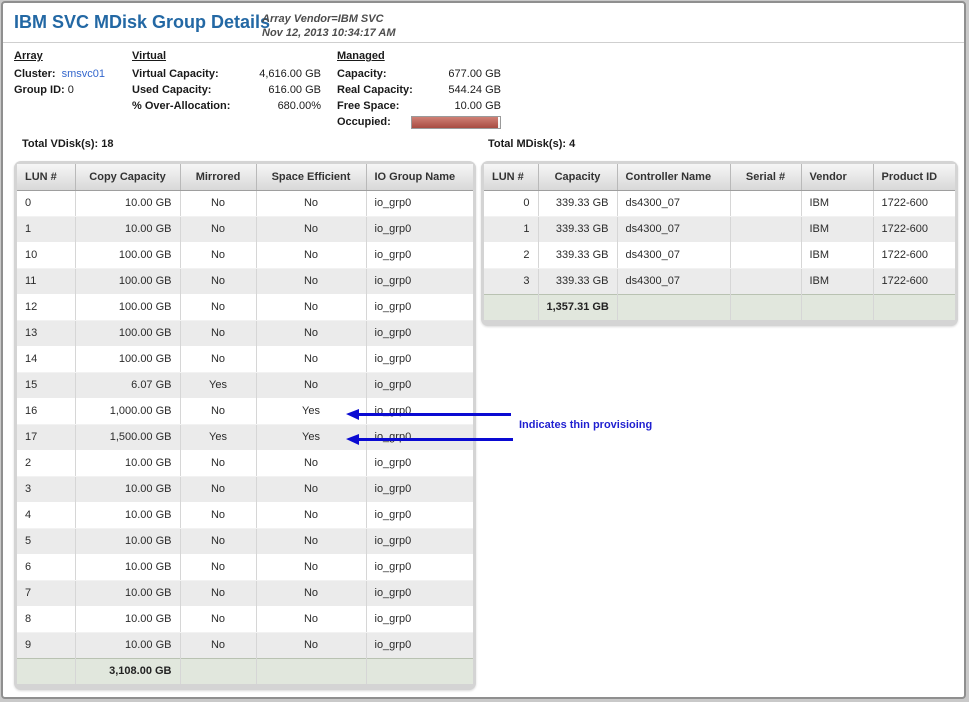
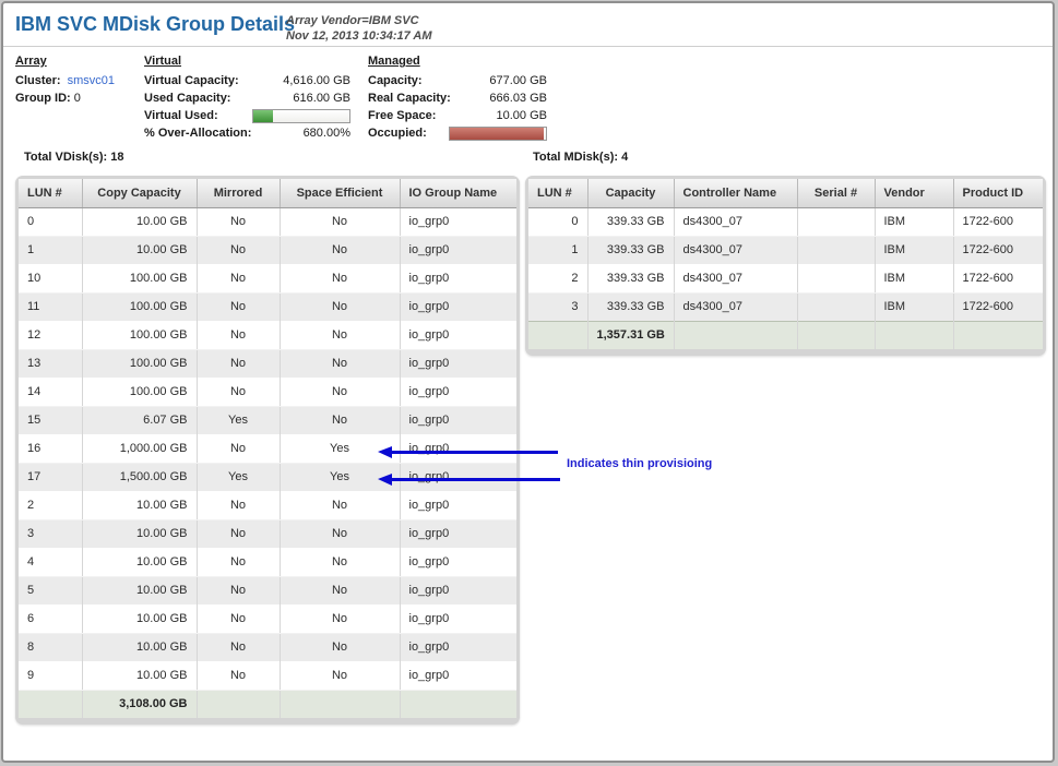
  IBM SVC MDisk Group Details
  Array Vendor=IBM SVC
  Nov 12, 2013 10:34:17 AM
  Array
  Cluster:
  smsvc01
  Group ID:
  0
  Virtual
  Virtual Capacity:
  4,616.00 GB
  Used Capacity:
  616.00 GB
+ Virtual Used:
  % Over-Allocation:
  680.00%
  Managed
  Capacity:
  677.00 GB
  Real Capacity:
- 544.24 GB
+ 666.03 GB
  Free Space:
  10.00 GB
  Occupied:
  Total VDisk(s): 18
  Total MDisk(s): 4
  LUN #	Copy Capacity	Mirrored	Space Efficient	IO Group Name
  0	10.00 GB	No	No	io_grp0
  1	10.00 GB	No	No	io_grp0
  10	100.00 GB	No	No	io_grp0
  11	100.00 GB	No	No	io_grp0
  12	100.00 GB	No	No	io_grp0
  13	100.00 GB	No	No	io_grp0
  14	100.00 GB	No	No	io_grp0
  15	6.07 GB	Yes	No	io_grp0
  16	1,000.00 GB	No	Yes	io_grp0
  17	1,500.00 GB	Yes	Yes
  2	10.00 GB	No	No	io_grp0
  3	10.00 GB	No	No	io_grp0
  4	10.00 GB	No	No	io_grp0
  5	10.00 GB	No	No	io_grp0
  6	10.00 GB	No	No	io_grp0
- 7	10.00 GB	No	No	io_grp0
  8	10.00 GB	No	No	io_grp0
  9	10.00 GB	No	No	io_grp0
  	3,108.00 GB
  LUN #	Capacity	Controller Name	Serial #	Vendor	Product ID
  0	339.33 GB	ds4300_07		IBM	1722-600
  1	339.33 GB	ds4300_07		IBM	1722-600
  2	339.33 GB	ds4300_07		IBM	1722-600
  3	339.33 GB	ds4300_07		IBM	1722-600
  	1,357.31 GB
  Indicates thin provisioing
